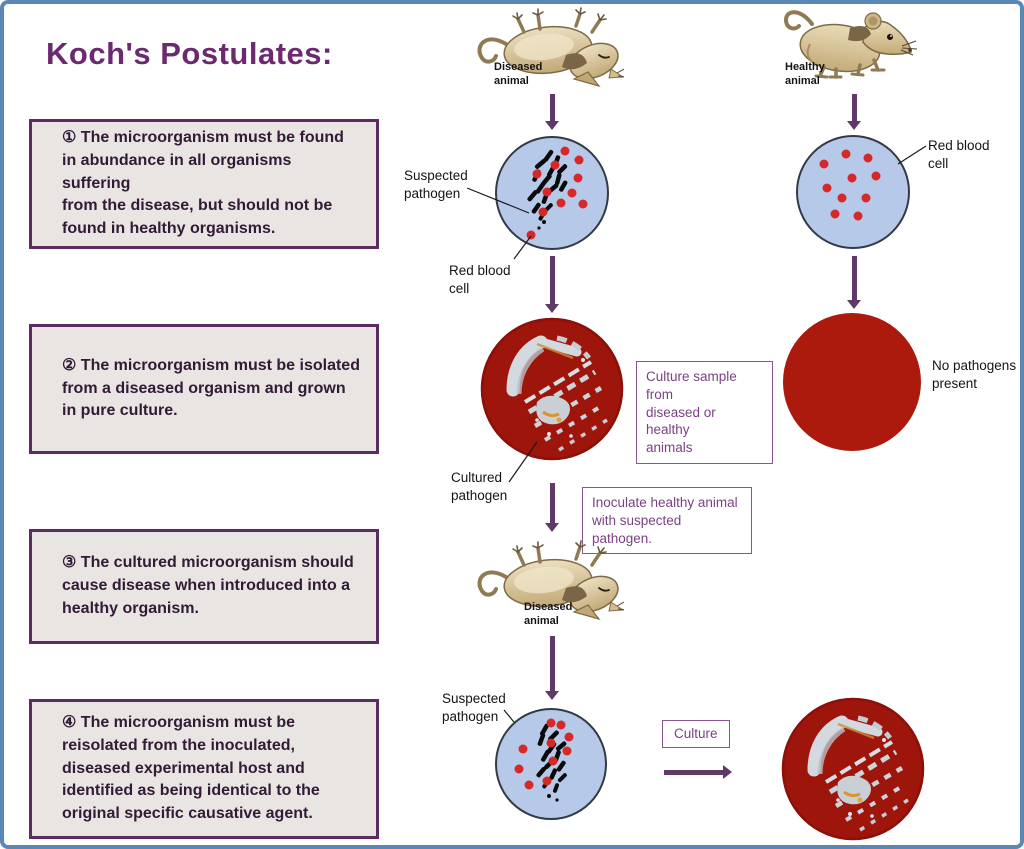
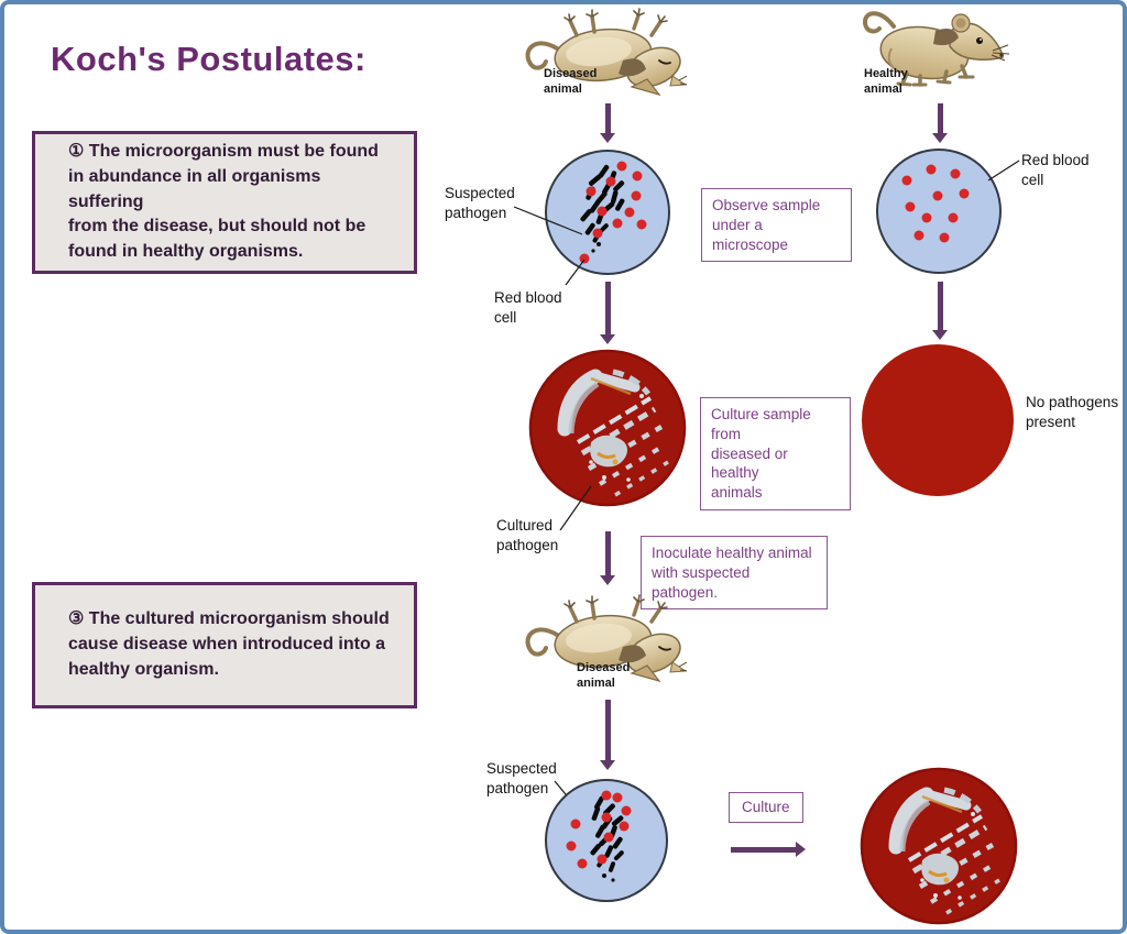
  Koch's Postulates:
  ① The microorganism must be found
  in abundance in all organisms suffering
  from the disease, but should not be
  found in healthy organisms.
- ② The microorganism must be isolated
- from a diseased organism and grown
- in pure culture.
  ③ The cultured microorganism should
  cause disease when introduced into a
  healthy organism.
- ④ The microorganism must be
- reisolated from the inoculated,
- diseased experimental host and
- identified as being identical to the
- original specific causative agent.
  Diseased
  animal
  Healthy
  animal
  Suspected
  pathogen
  Red blood
  cell
  Red blood
  cell
+ Observe sample
+ under a microscope
  Culture sample from
  diseased or healthy
  animals
  No pathogens
  present
  Cultured
  pathogen
  Inoculate healthy animal
  with suspected pathogen.
  Diseased
  animal
  Suspected
  pathogen
  Culture
